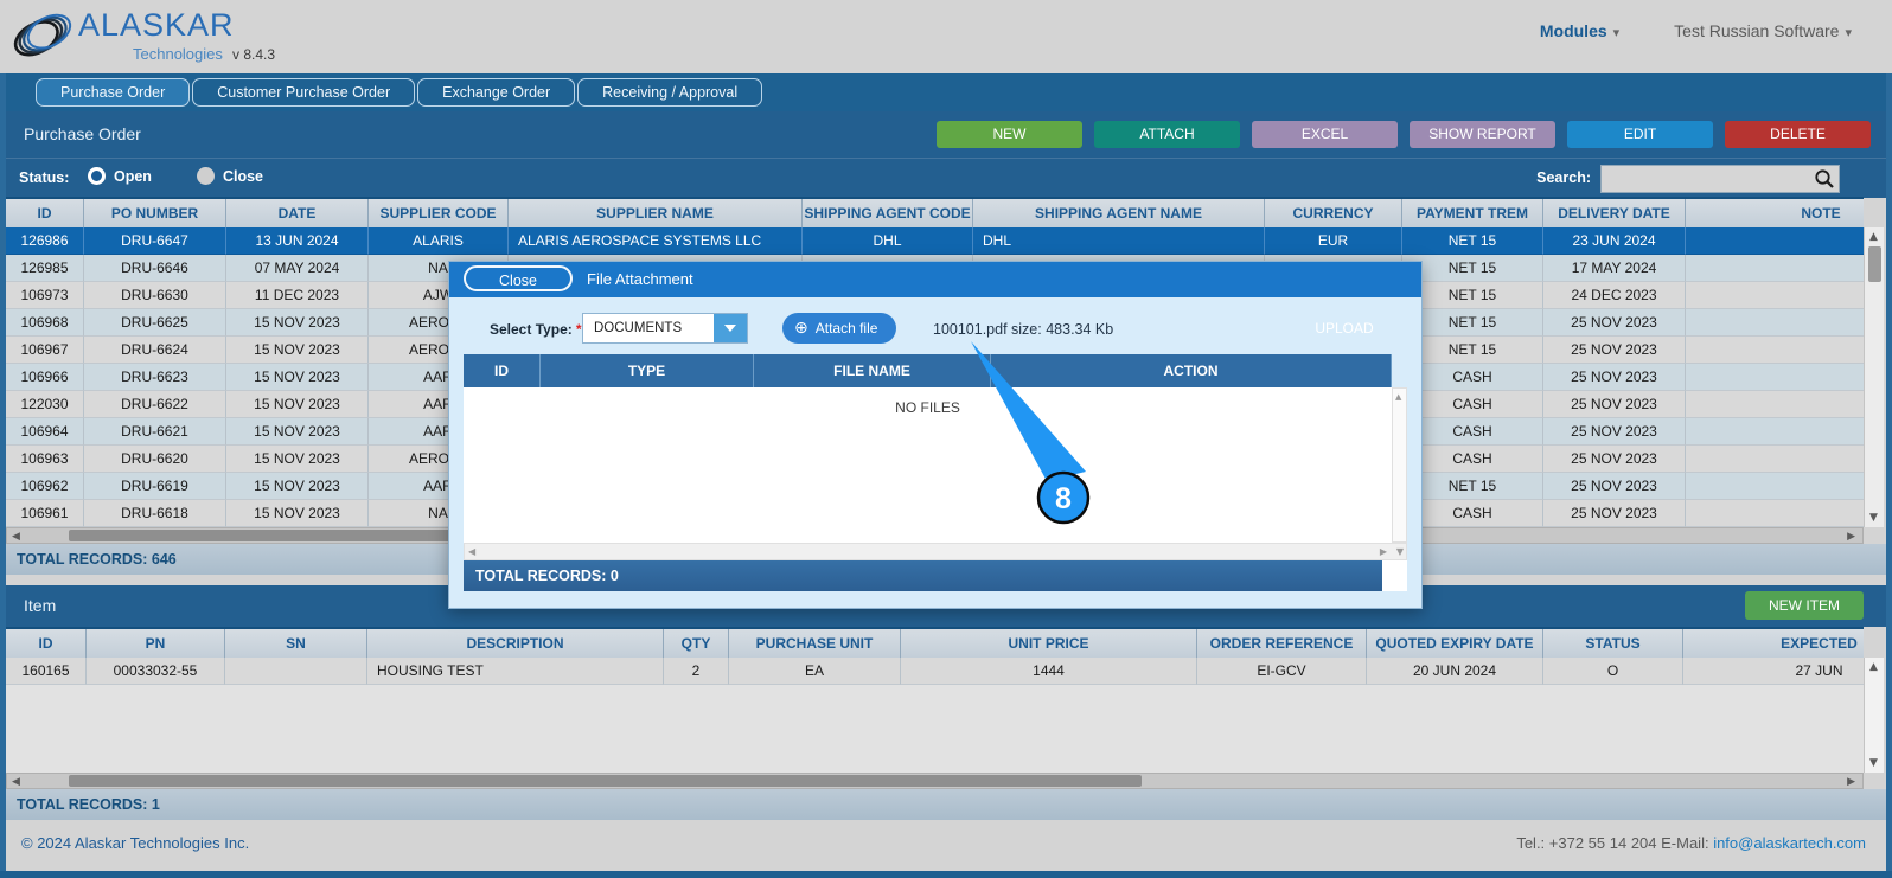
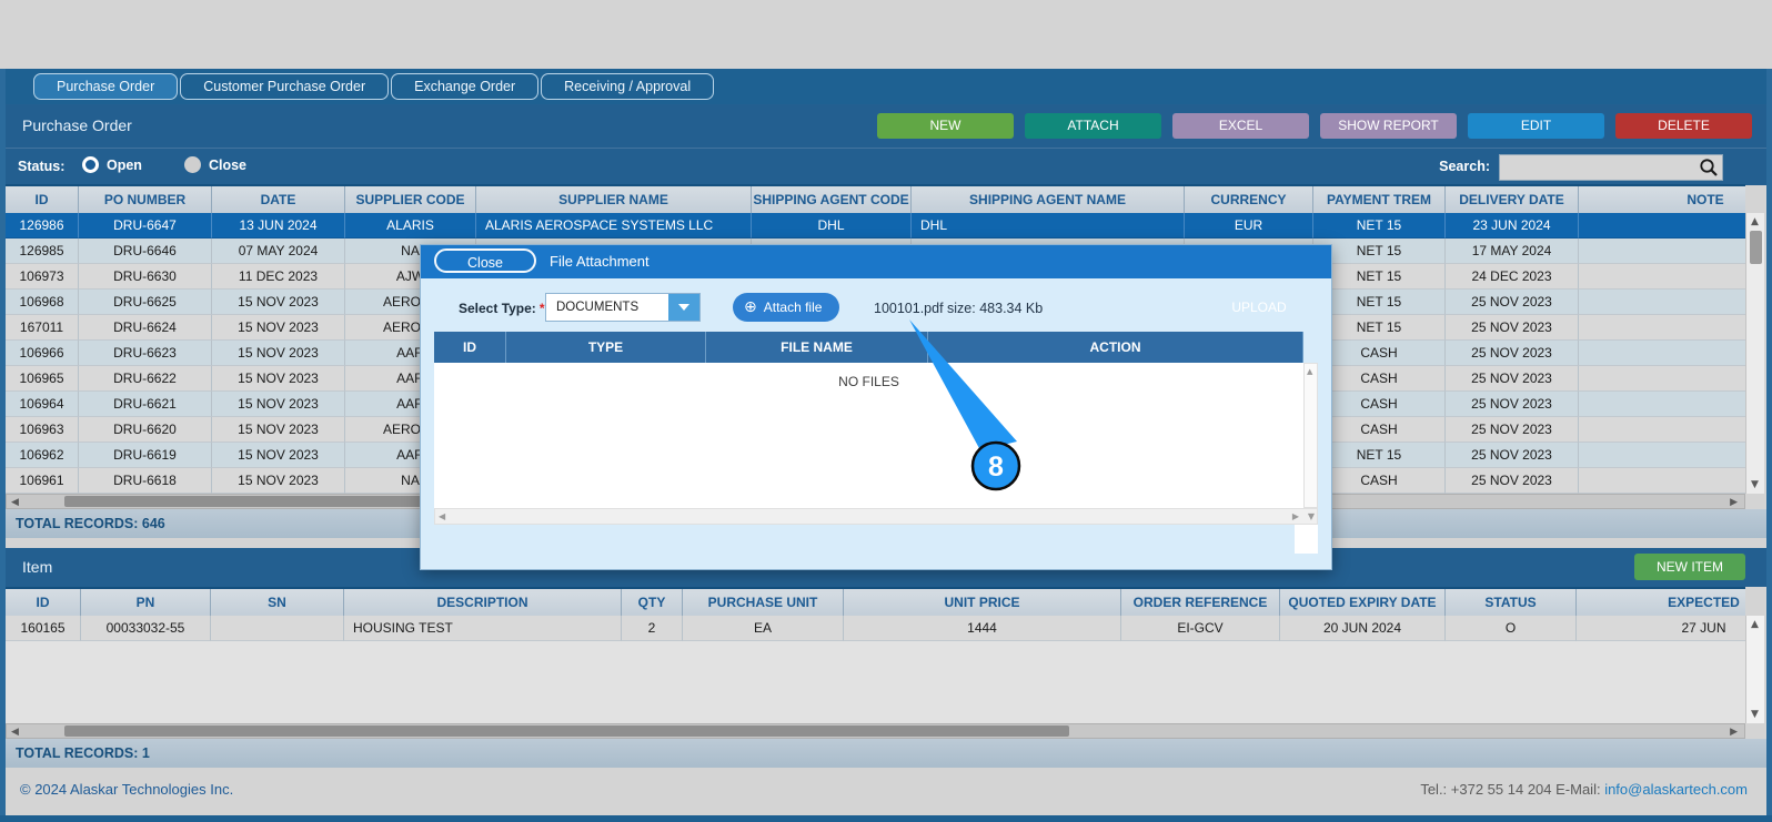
- ALASKAR
- Technologies
- v 8.4.3
- Modules ▾
- Test Russian Software ▾
  Purchase Order
  Customer Purchase Order
  Exchange Order
  Receiving / Approval
  Purchase Order
  NEW
  ATTACH
  EXCEL
  SHOW REPORT
  EDIT
  DELETE
  Status:
  Open
  Close
  Search:
  ID
  PO NUMBER
  DATE
  SUPPLIER CODE
  SUPPLIER NAME
  SHIPPING AGENT CODE
  SHIPPING AGENT NAME
  CURRENCY
  PAYMENT TREM
  DELIVERY DATE
  NOTE
  126986
  DRU-6647
  13 JUN 2024
  ALARIS
  ALARIS AEROSPACE SYSTEMS LLC
  DHL
  DHL
  EUR
  NET 15
  23 JUN 2024
  126985
  DRU-6646
  07 MAY 2024
  NA
  NET 15
  17 MAY 2024
  106973
  DRU-6630
  11 DEC 2023
  AJW
  NET 15
  24 DEC 2023
  106968
  DRU-6625
  15 NOV 2023
  NET 15
  25 NOV 2023
- 106967
+ 167011
  DRU-6624
  15 NOV 2023
  NET 15
  25 NOV 2023
  106966
  DRU-6623
  15 NOV 2023
  CASH
  25 NOV 2023
- 122030
+ 106965
  DRU-6622
  15 NOV 2023
  CASH
  25 NOV 2023
  106964
  DRU-6621
  15 NOV 2023
  CASH
  25 NOV 2023
  106963
  DRU-6620
  15 NOV 2023
  CASH
  25 NOV 2023
  106962
  DRU-6619
  15 NOV 2023
  NET 15
  25 NOV 2023
  106961
  DRU-6618
  15 NOV 2023
  NA
  CASH
  25 NOV 2023
  ▲
  ▼
  ◀
  ▶
  TOTAL RECORDS: 646
  Item
  NEW ITEM
  ID
  PN
  SN
  DESCRIPTION
  QTY
  PURCHASE UNIT
  UNIT PRICE
  ORDER REFERENCE
  QUOTED EXPIRY DATE
  STATUS
  EXPECTED
  160165
  00033032-55
  HOUSING TEST
  2
  EA
  1444
  EI-GCV
  20 JUN 2024
  O
  27 JUN
  ▲
  ▼
  ◀
  ▶
  TOTAL RECORDS: 1
  © 2024 Alaskar Technologies Inc.
  Tel.: +372 55 14 204 E-Mail: info@alaskartech.com
  Close
  File Attachment
  Select Type: *
  DOCUMENTS
  ⊕ Attach file
  100101.pdf size: 483.34 Kb
  UPLOAD
  ID
  TYPE
  FILE NAME
  ACTION
  NO FILES
  ▲
  ◀
  ▶
  ▼
- TOTAL RECORDS: 0
  8
